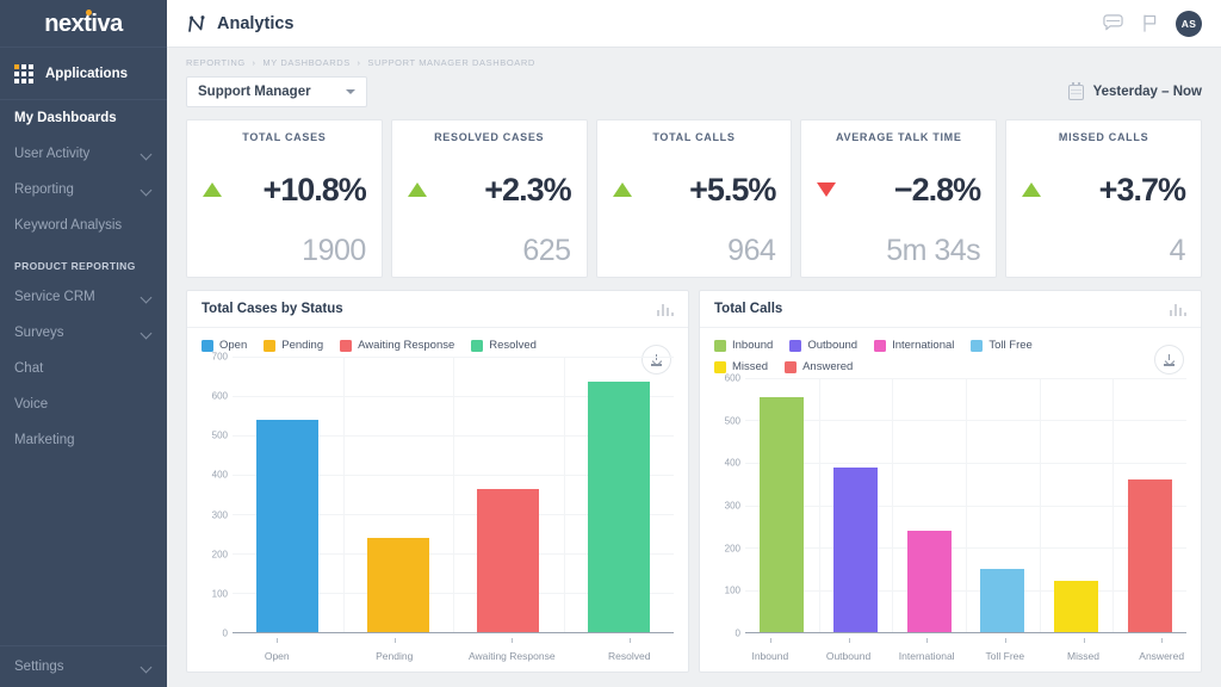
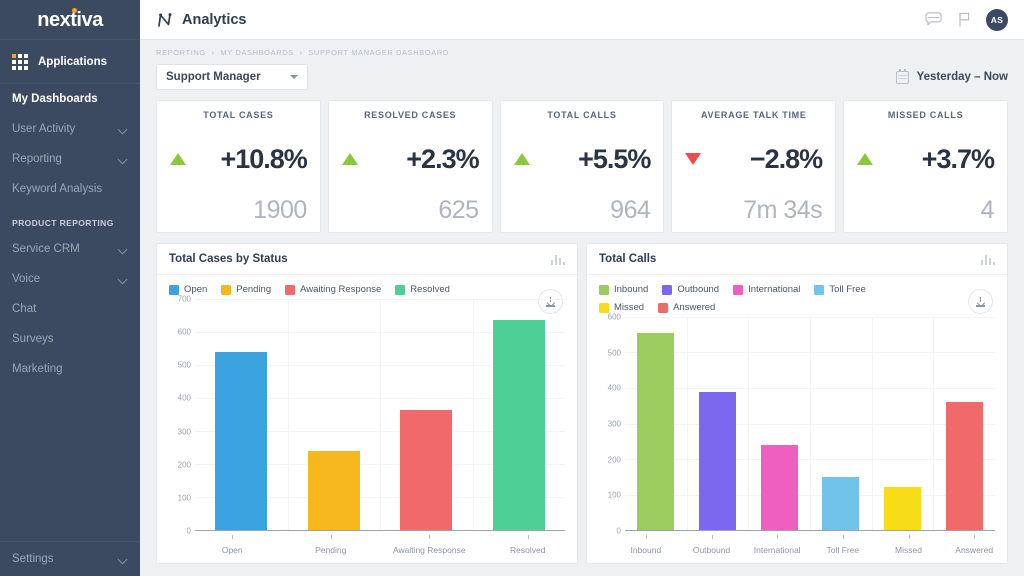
  nextiva
  Applications
  My Dashboards
  User Activity
  Reporting
  Keyword Analysis
  PRODUCT REPORTING
  Service CRM
- Surveys
+ Voice
  Chat
- Voice
+ Surveys
  Marketing
  Settings
  Analytics
  AS
  REPORTING › MY DASHBOARDS › SUPPORT MANAGER DASHBOARD
  Support Manager
  Yesterday – Now
  TOTAL CASES
  +10.8%
  1900
  RESOLVED CASES
  +2.3%
  625
  TOTAL CALLS
  +5.5%
  964
  AVERAGE TALK TIME
  −2.8%
- 5m 34s
+ 7m 34s
  MISSED CALLS
  +3.7%
  4
  Total Cases by Status
  Open
  Pending
  Awaiting Response
  Resolved
  0
  100
  200
  300
  400
  500
  600
  700
  Open
  Pending
  Awaiting Response
  Resolved
  Total Calls
  Inbound
  Outbound
  International
  Toll Free
  Missed
  Answered
  0
  100
  200
  300
  400
  500
  600
  Inbound
  Outbound
  International
  Toll Free
  Missed
  Answered
